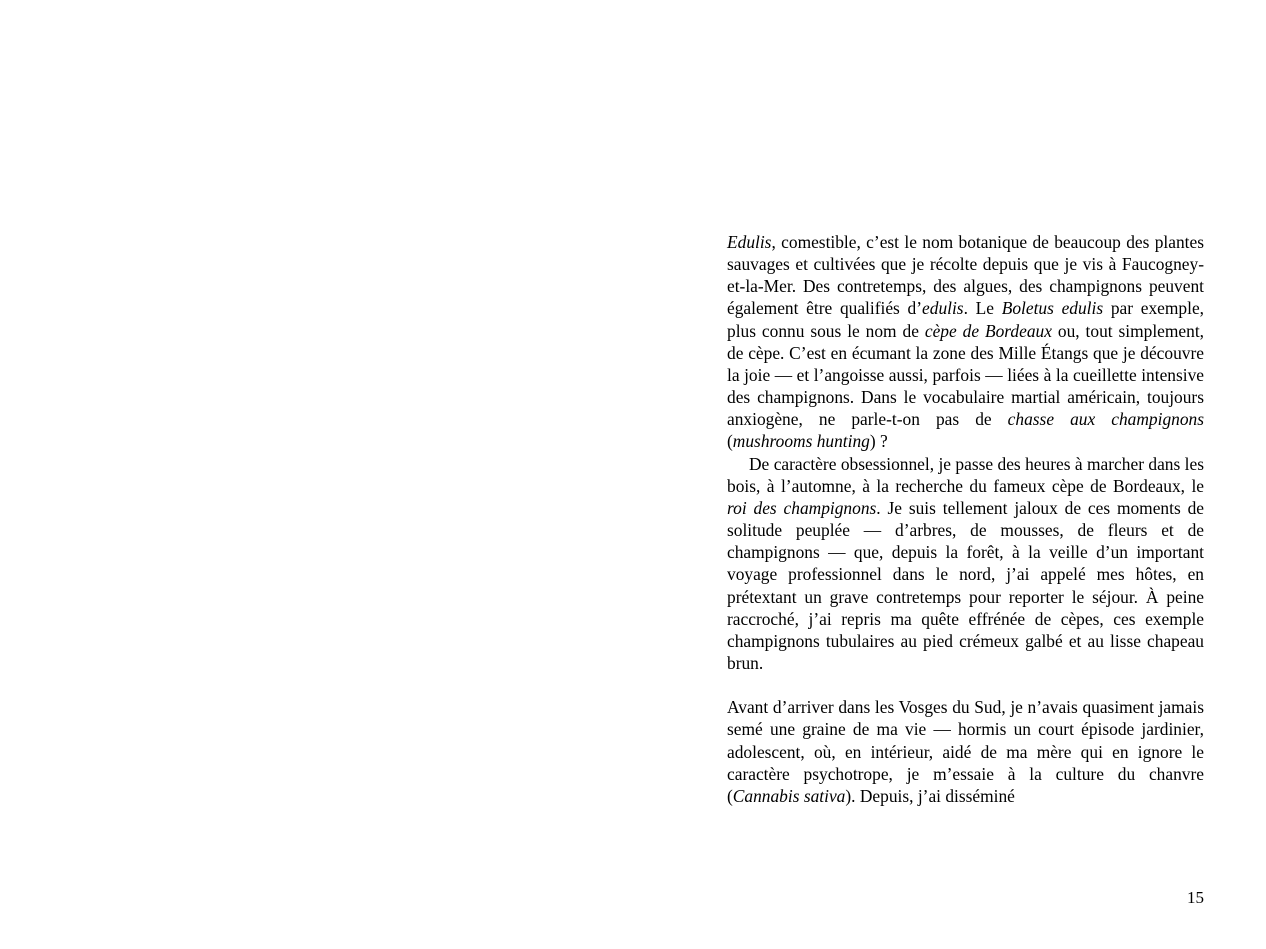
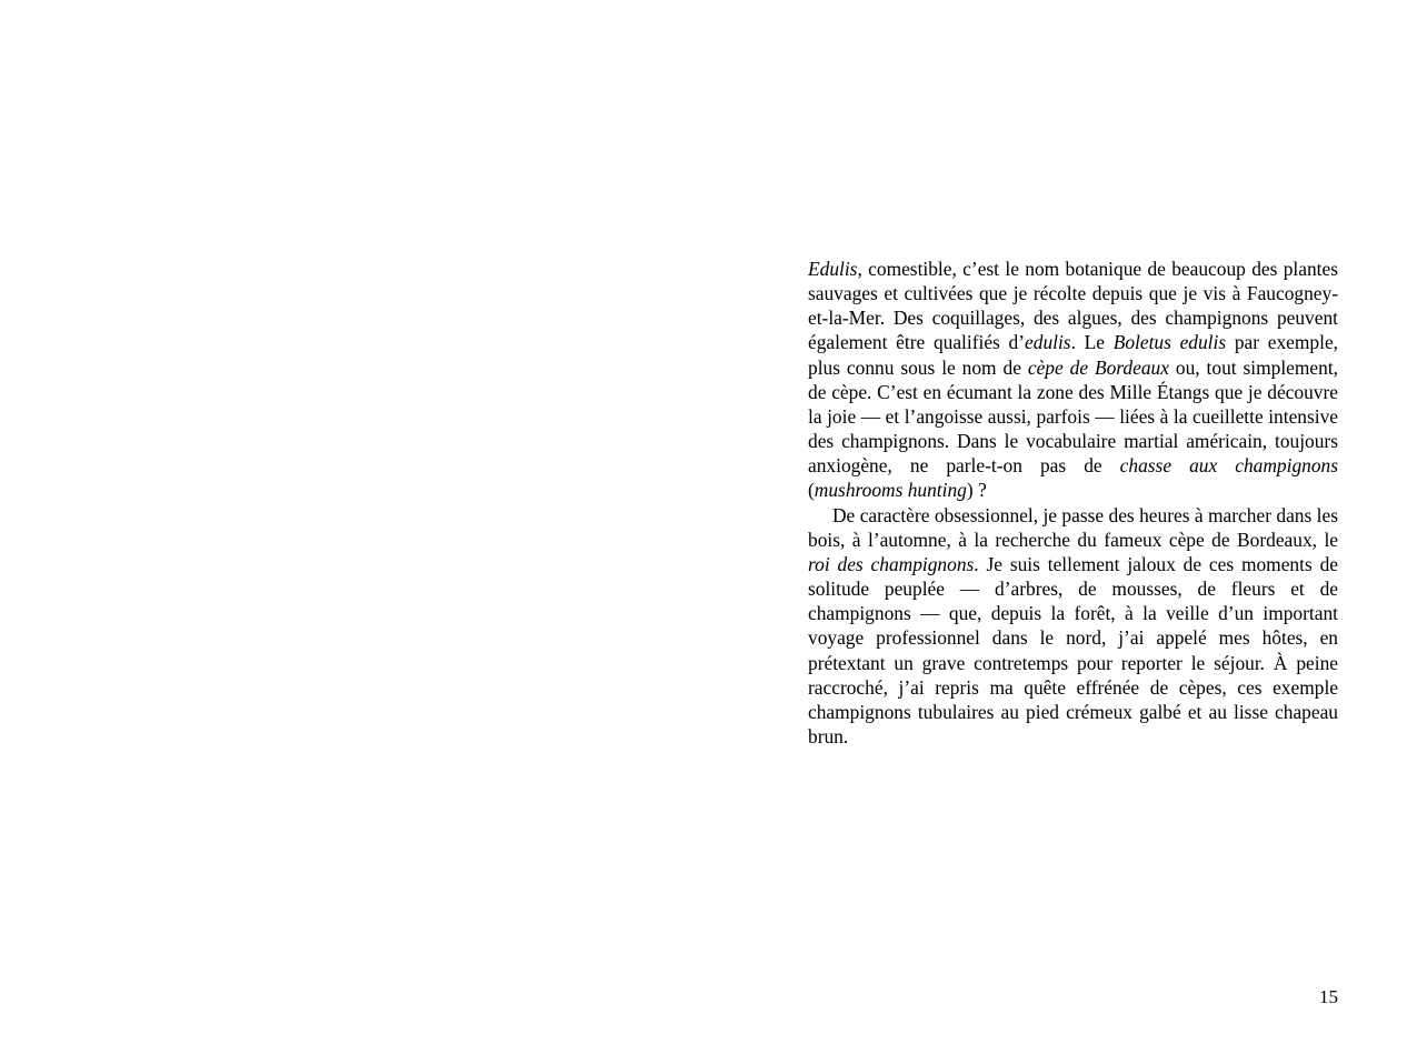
- Edulis, comestible, c’est le nom botanique de beaucoup des plantes sauvages et cultivées que je récolte depuis que je vis à Faucogney-et-la-Mer. Des contretemps, des algues, des champignons peuvent également être qualifiés d’edulis. Le Boletus edulis par exemple, plus connu sous le nom de cèpe de Bordeaux ou, tout simplement, de cèpe. C’est en écumant la zone des Mille Étangs que je découvre la joie — et l’angoisse aussi, parfois — liées à la cueillette intensive des champignons. Dans le vocabulaire martial américain, toujours anxiogène, ne parle-t-on pas de chasse aux champignons (mushrooms hunting) ?
+ Edulis, comestible, c’est le nom botanique de beaucoup des plantes sauvages et cultivées que je récolte depuis que je vis à Faucogney-et-la-Mer. Des coquillages, des algues, des champignons peuvent également être qualifiés d’edulis. Le Boletus edulis par exemple, plus connu sous le nom de cèpe de Bordeaux ou, tout simplement, de cèpe. C’est en écumant la zone des Mille Étangs que je découvre la joie — et l’angoisse aussi, parfois — liées à la cueillette intensive des champignons. Dans le vocabulaire martial américain, toujours anxiogène, ne parle-t-on pas de chasse aux champignons (mushrooms hunting) ?
  De caractère obsessionnel, je passe des heures à marcher dans les bois, à l’automne, à la recherche du fameux cèpe de Bordeaux, le roi des champignons. Je suis tellement jaloux de ces moments de solitude peuplée — d’arbres, de mousses, de fleurs et de champignons — que, depuis la forêt, à la veille d’un important voyage professionnel dans le nord, j’ai appelé mes hôtes, en prétextant un grave contretemps pour reporter le séjour. À peine raccroché, j’ai repris ma quête effrénée de cèpes, ces exemple champignons tubulaires au pied crémeux galbé et au lisse chapeau brun.
- Avant d’arriver dans les Vosges du Sud, je n’avais quasiment jamais semé une graine de ma vie — hormis un court épisode jardinier, adolescent, où, en intérieur, aidé de ma mère qui en ignore le caractère psychotrope, je m’essaie à la culture du chanvre (Cannabis sativa). Depuis, j’ai disséminé
  15
